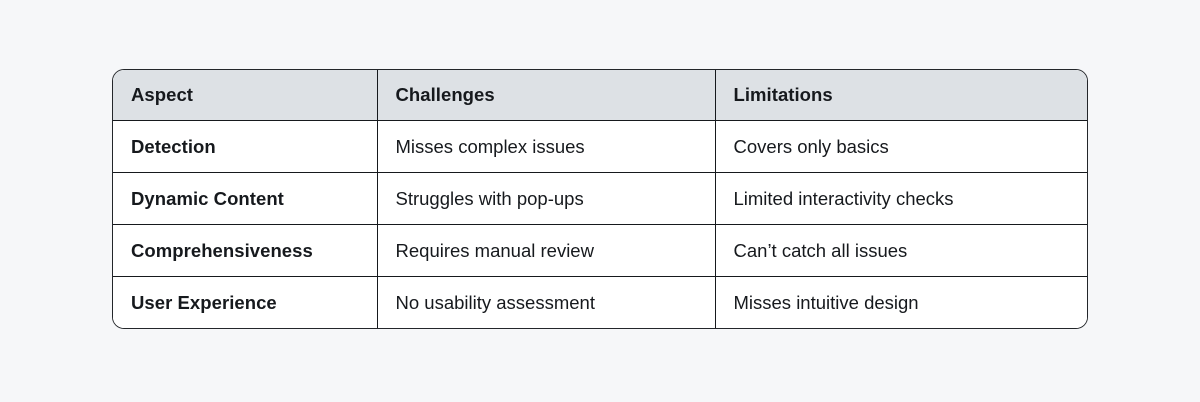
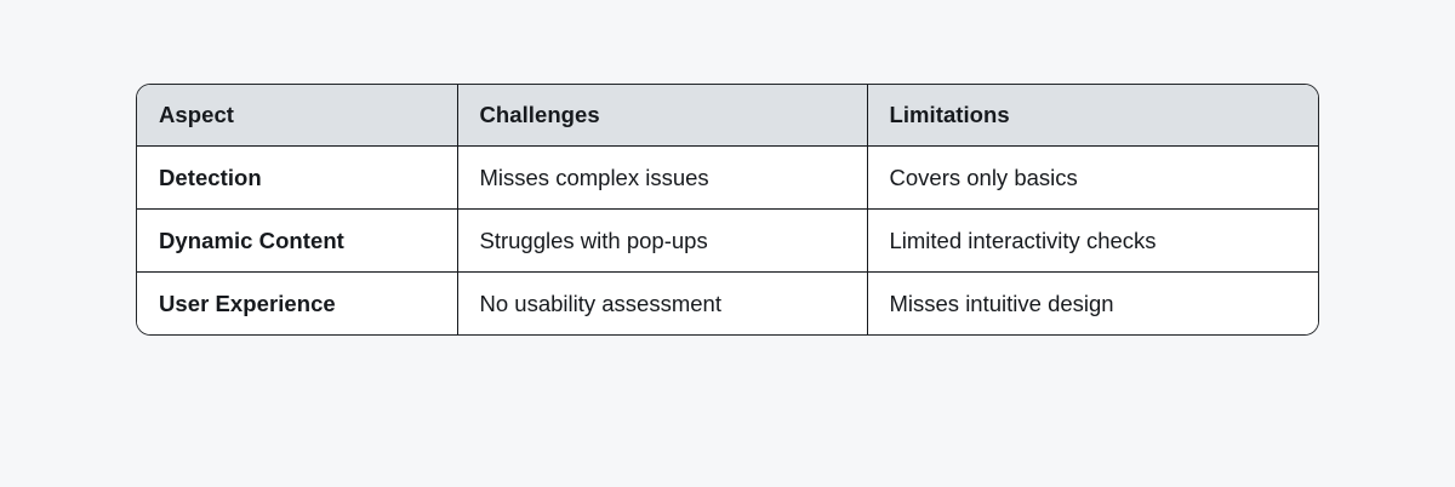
  Aspect	Challenges	Limitations
  Detection	Misses complex issues	Covers only basics
  Dynamic Content	Struggles with pop-ups	Limited interactivity checks
- Comprehensiveness	Requires manual review	Can’t catch all issues
  User Experience	No usability assessment	Misses intuitive design
